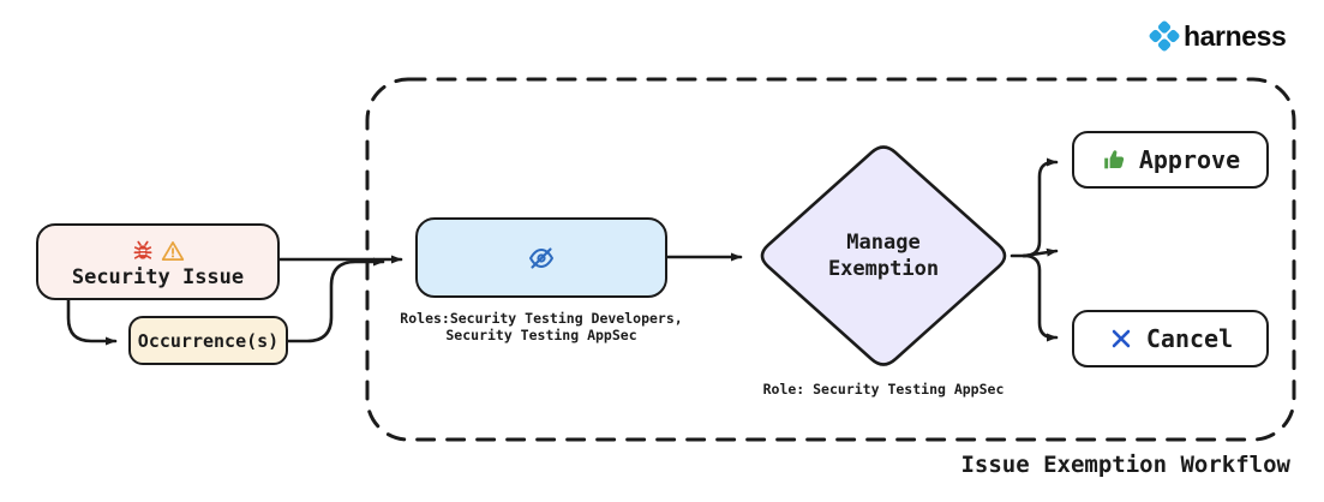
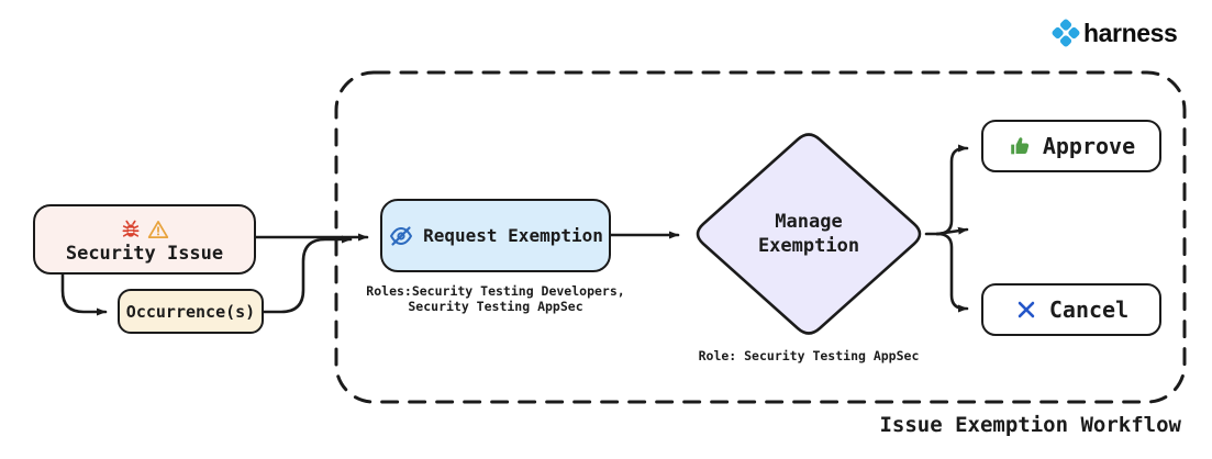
  harness
  Security Issue
  Occurrence(s)
+ Request Exemption
  Roles:Security Testing Developers,
  Security Testing AppSec
  Manage
  Exemption
  Role: Security Testing AppSec
  Approve
  Cancel
  Issue Exemption Workflow
